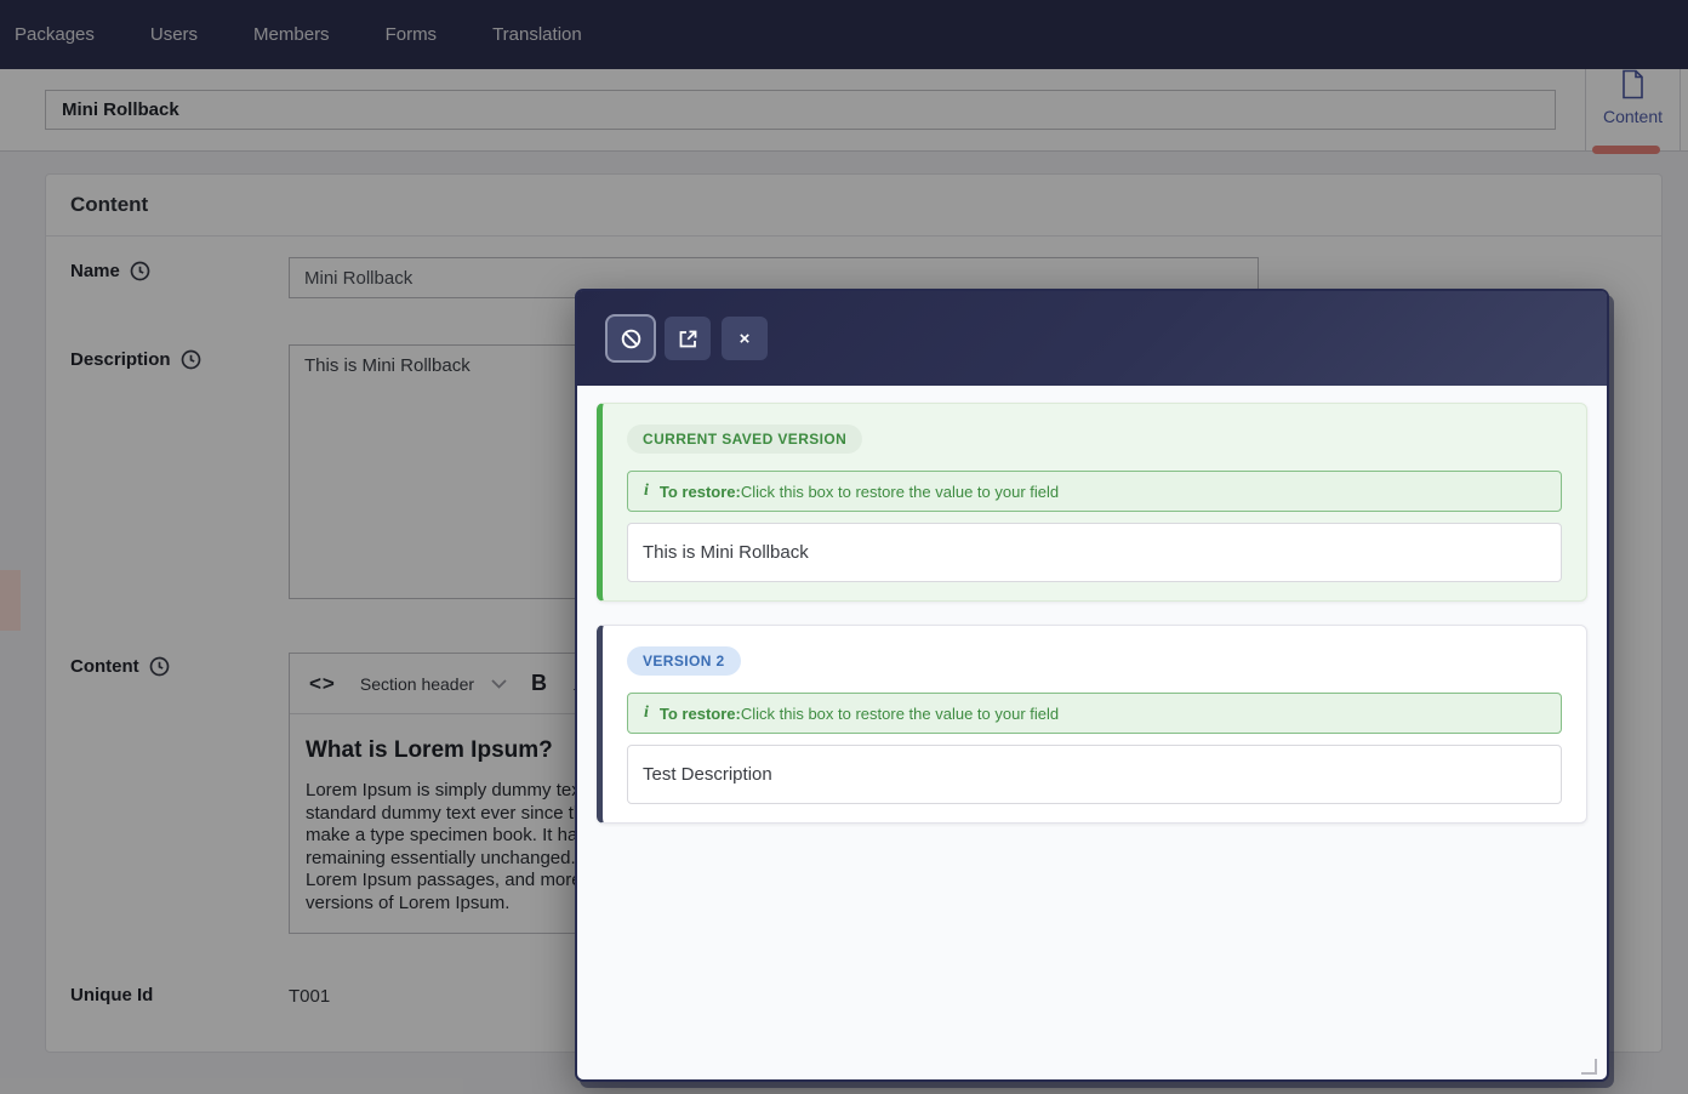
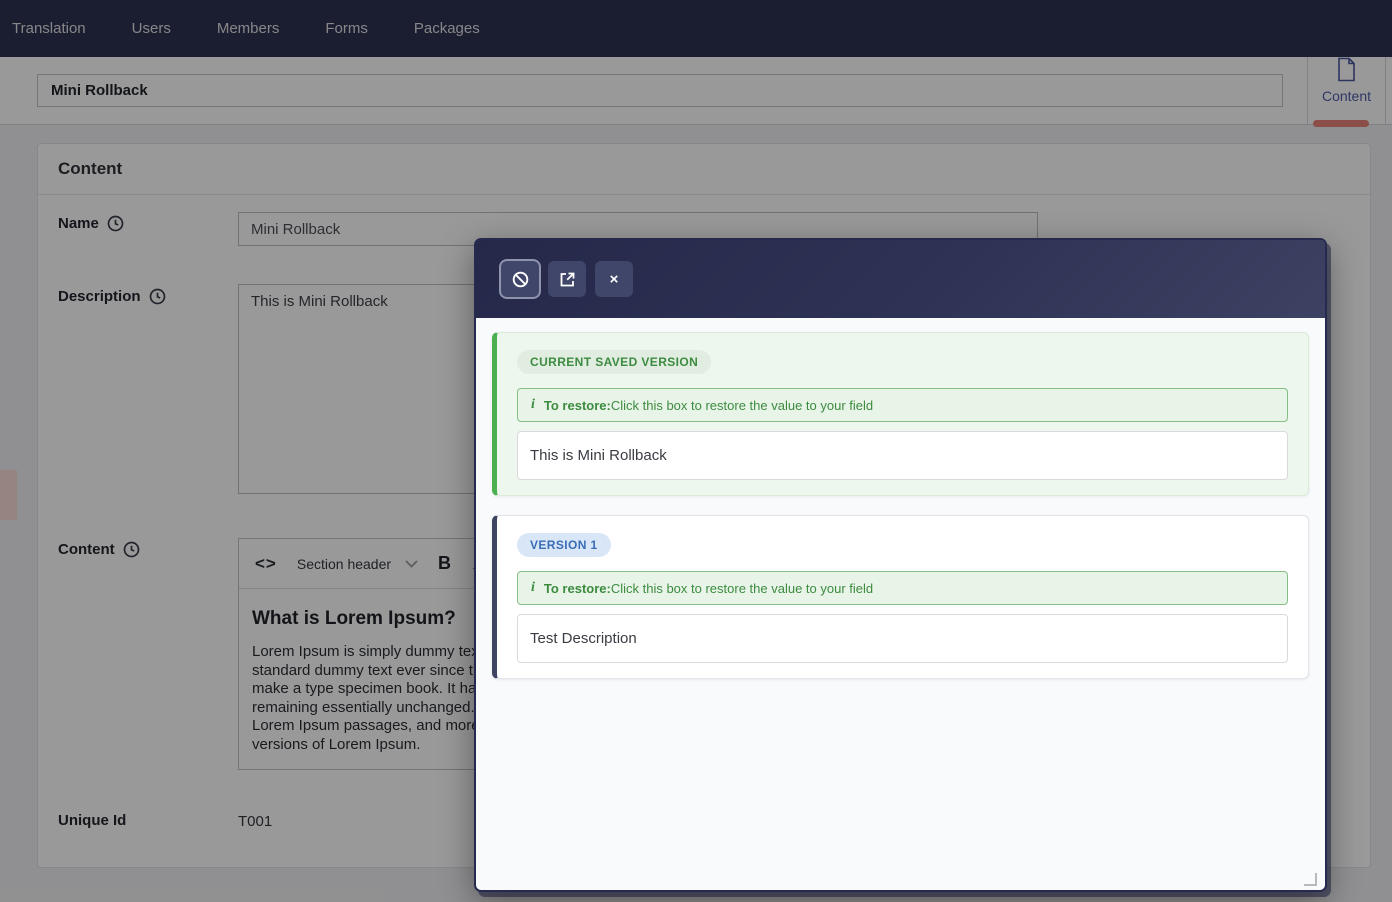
- Packages
+ Translation
  Users
  Members
  Forms
- Translation
+ Packages
  Mini Rollback
  Content
  Content
  Name
  Mini Rollback
  Description
  This is Mini Rollback
  Content
  <>
  Section header
  B
  What is Lorem Ipsum?
  Unique Id
  T001
  ×
  CURRENT SAVED VERSION
  i
  To restore:Click this box to restore the value to your field
  This is Mini Rollback
- VERSION 2
+ VERSION 1
  i
  To restore:Click this box to restore the value to your field
  Test Description
